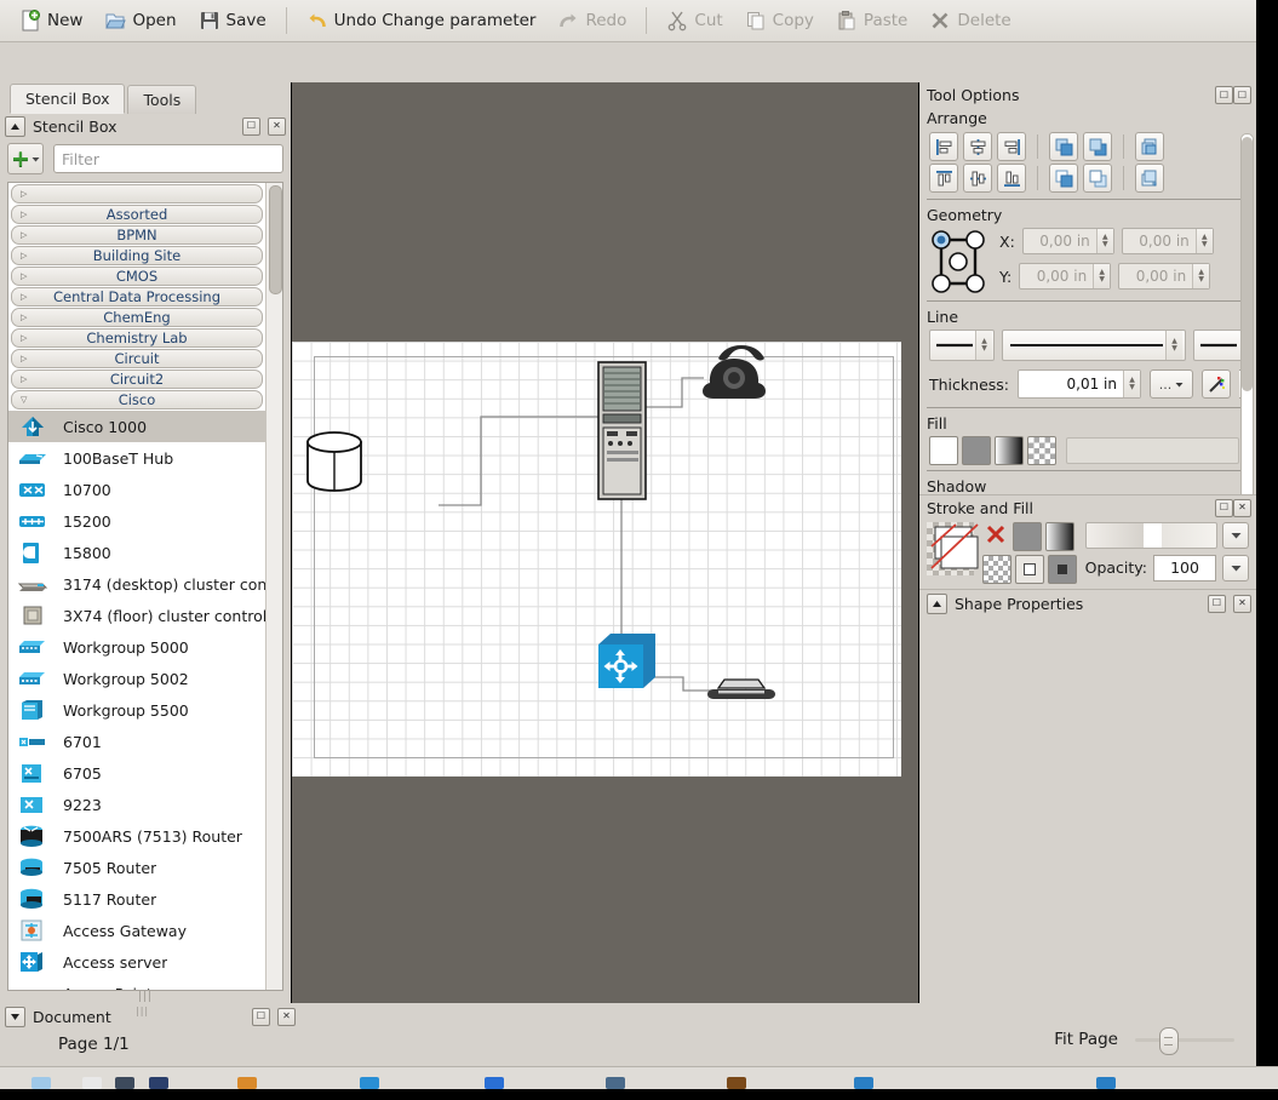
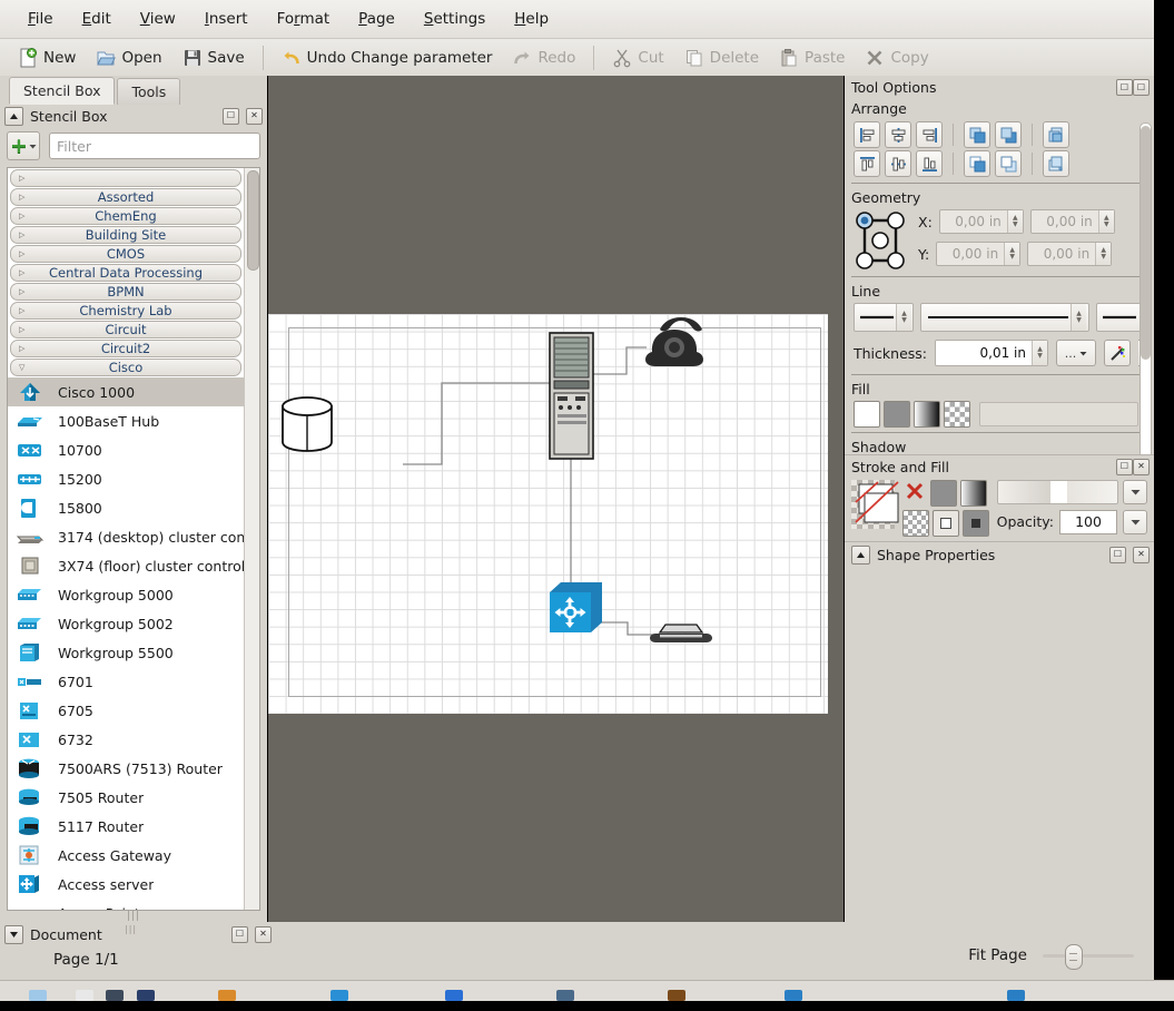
+ File
+ Edit
+ View
+ Insert
+ Format
+ Page
+ Settings
+ Help
  New
  Open
  Save
  Undo Change parameter
  Redo
  Cut
- Copy
+ Delete
  Paste
- Delete
+ Copy
  Stencil Box
  Tools
  Stencil Box
  ☐
  ✕
  +
  Filter
  ▷
  ▷
  Assorted
  ▷
- BPMN
+ ChemEng
  ▷
  Building Site
  ▷
  CMOS
  ▷
  Central Data Processing
  ▷
- ChemEng
+ BPMN
  ▷
  Chemistry Lab
  ▷
  Circuit
  ▷
  Circuit2
  ▽
  Cisco
  Cisco 1000
  100BaseT Hub
  10700
  15200
  15800
  3174 (desktop) cluster con
  3X74 (floor) cluster contro
  Workgroup 5000
  Workgroup 5002
  Workgroup 5500
  6701
  6705
- 9223
+ 6732
  7500ARS (7513) Router
  7505 Router
  5117 Router
  Access Gateway
  Access server
  |||
  Tool Options
  ☐
  ☐
  Arrange
  Geometry
  X:
  0,00 in
  0,00 in
  Y:
  0,00 in
  0,00 in
  Line
  Thickness:
  0,01 in
  ...
  Fill
  Shadow
  Stroke and Fill
  ☐
  ✕
  Opacity:
  100
  Shape Properties
  ☐
  ✕
  |||
  Document
  ☐
  ✕
  Page 1/1
  Fit Page
